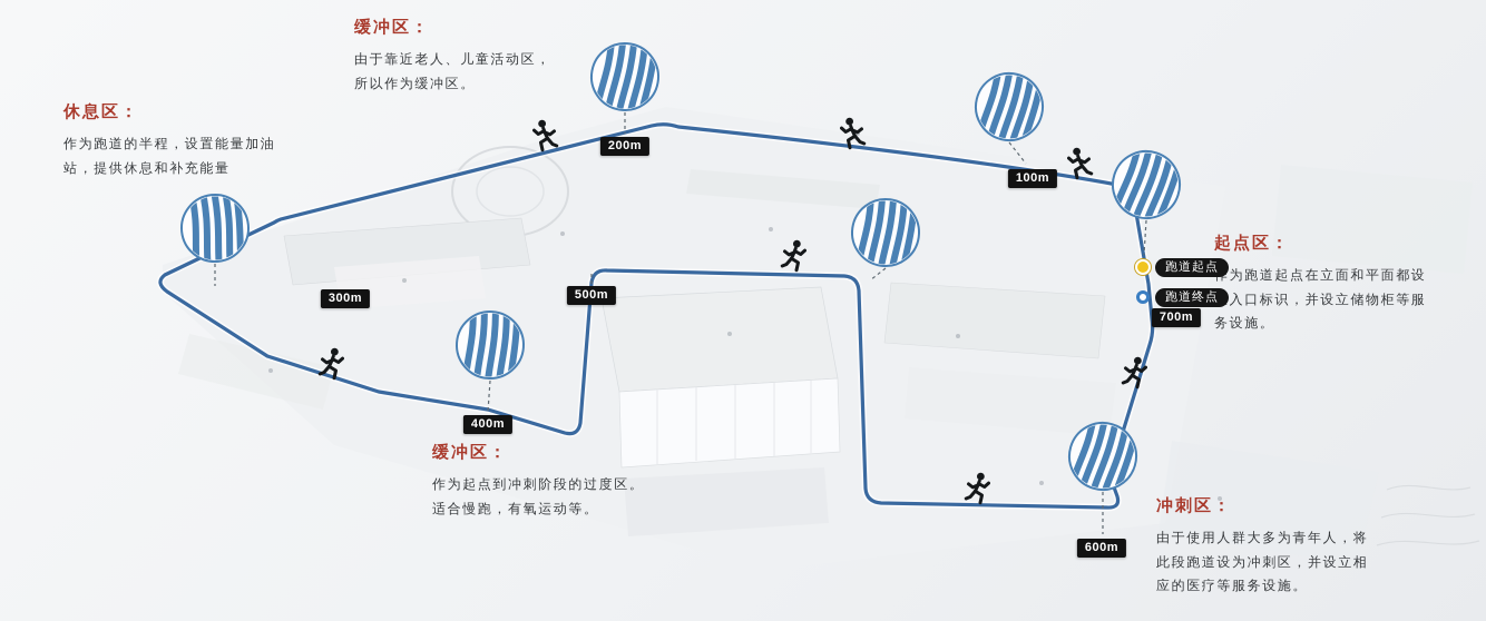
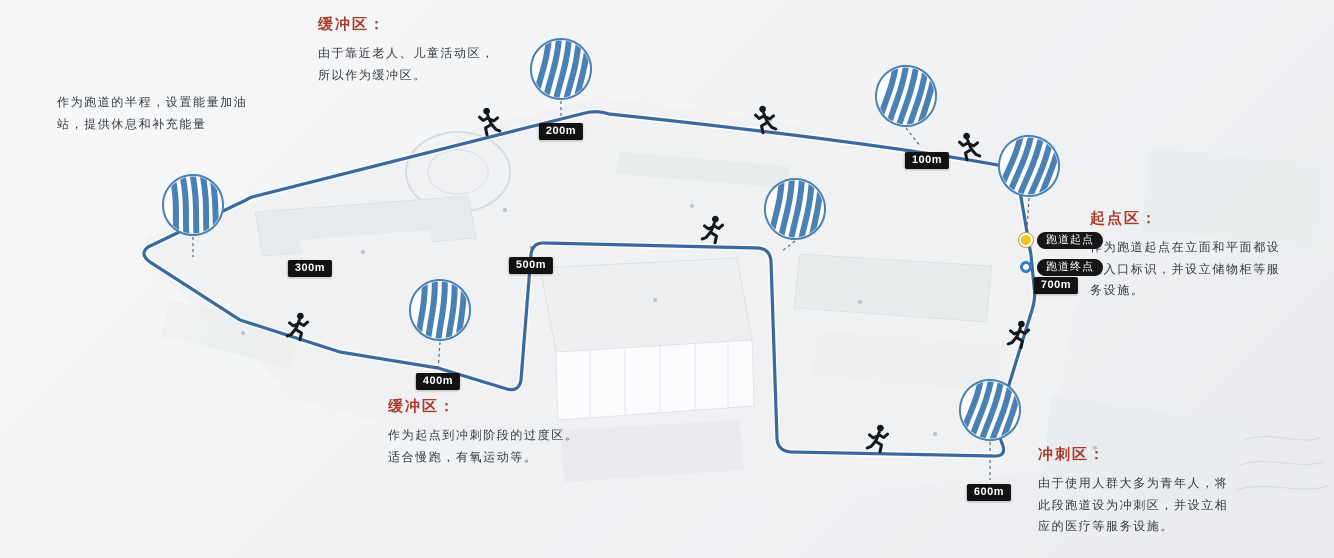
  100m
  200m
  300m
  400m
  500m
  600m
  700m
  跑道起点
  跑道终点
- 休息区：
  作为跑道的半程，设置能量加油
  站，提供休息和补充能量
  缓冲区：
  由于靠近老人、儿童活动区，
  所以作为缓冲区。
  起点区：
  为跑道起点在立面和平面都设
  入口标识，并设立储物柜等服
  务设施。
  缓冲区：
  作为起点到冲刺阶段的过度区。
  适合慢跑，有氧运动等。
  冲刺区：
  由于使用人群大多为青年人，将
  此段跑道设为冲刺区，并设立相
  应的医疗等服务设施。
